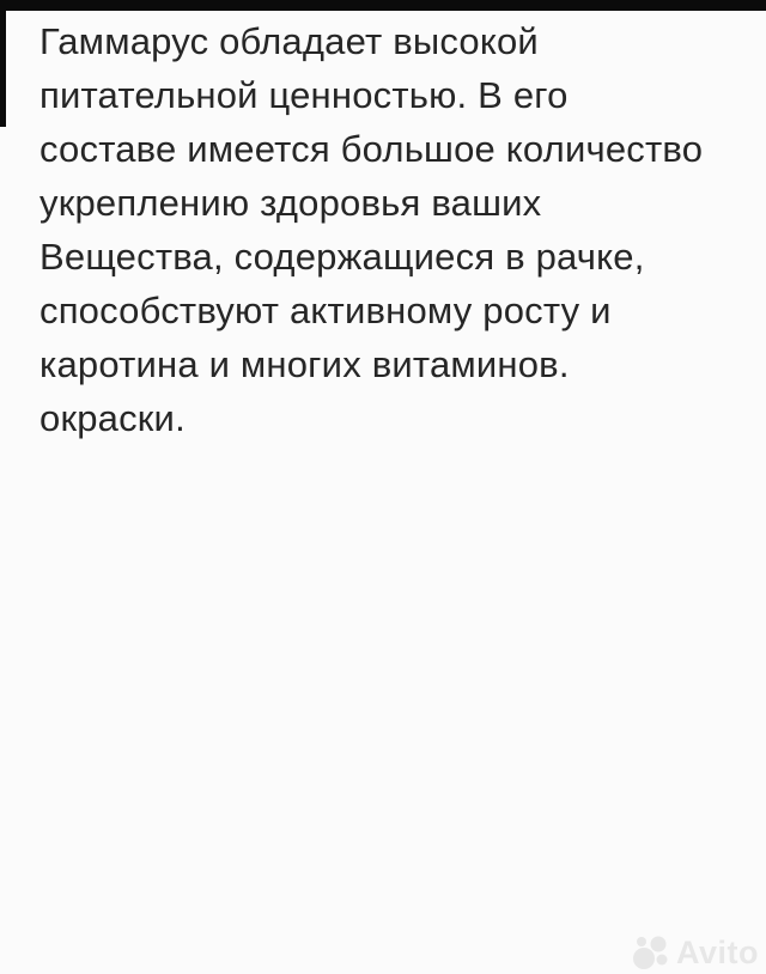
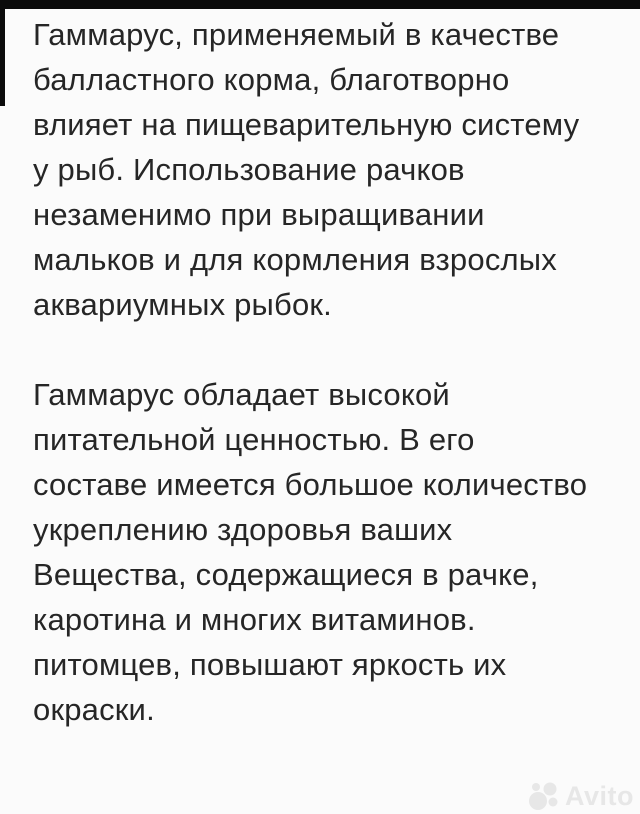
+ Гаммарус, применяемый в качестве
+ балластного корма, благотворно
+ влияет на пищеварительную систему
+ у рыб. Использование рачков
+ незаменимо при выращивании
+ мальков и для кормления взрослых
+ аквариумных рыбок.
  Гаммарус обладает высокой
  питательной ценностью. В его
  составе имеется большое количество
  укреплению здоровья ваших
  Вещества, содержащиеся в рачке,
- способствуют активному росту и
  каротина и многих витаминов.
+ питомцев, повышают яркость их
  окраски.
